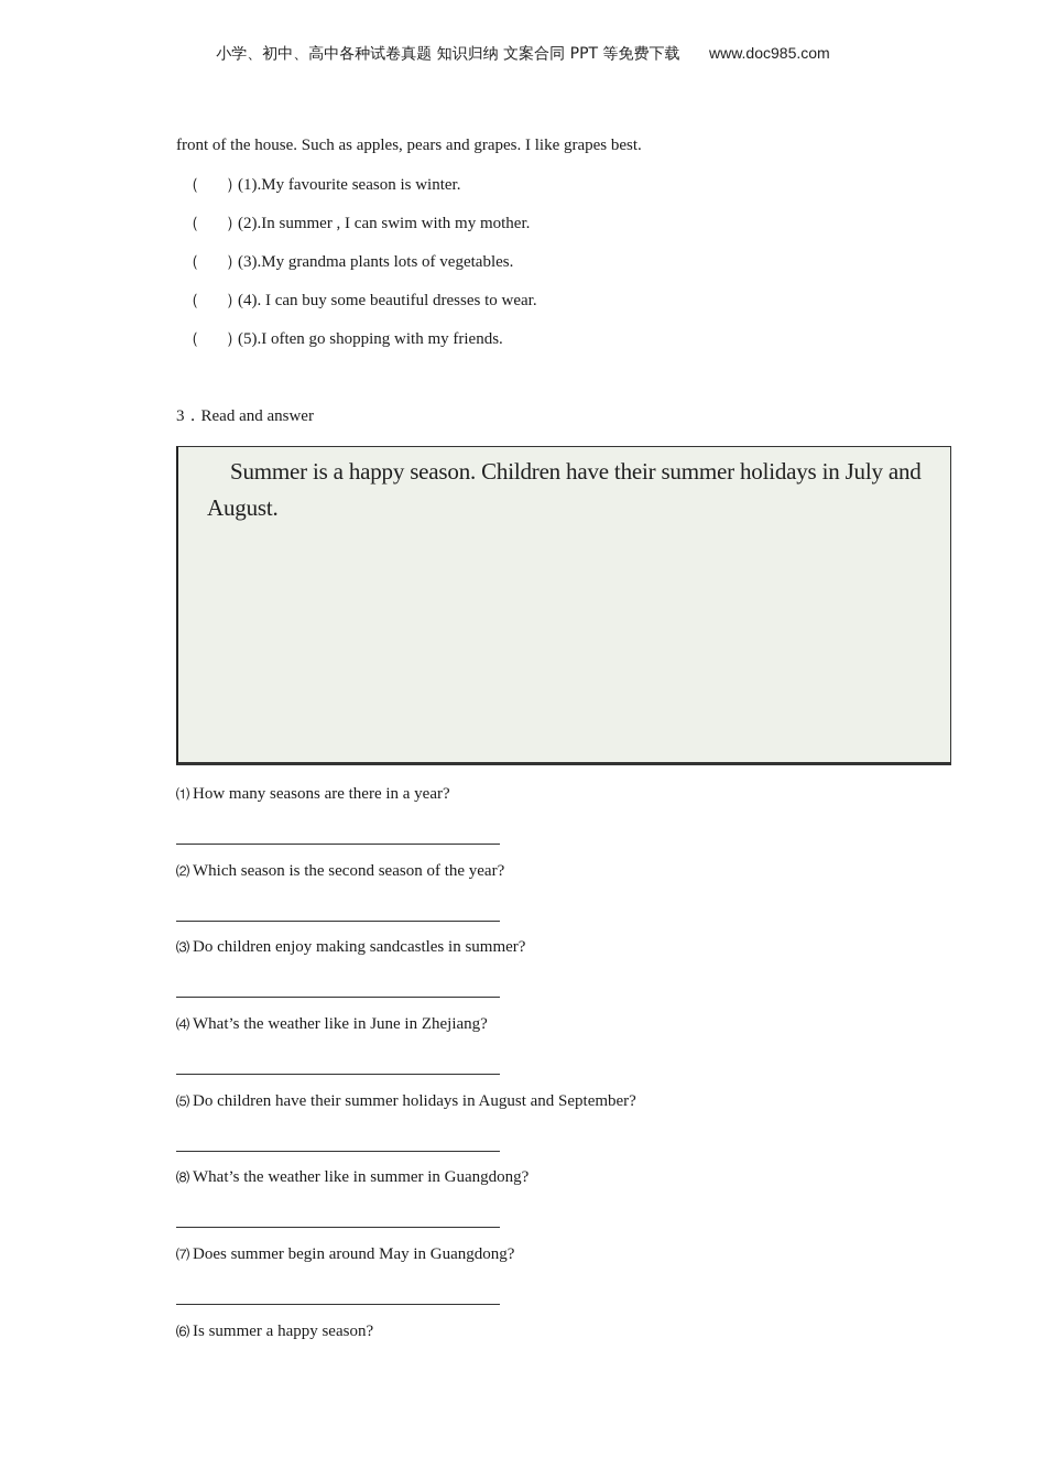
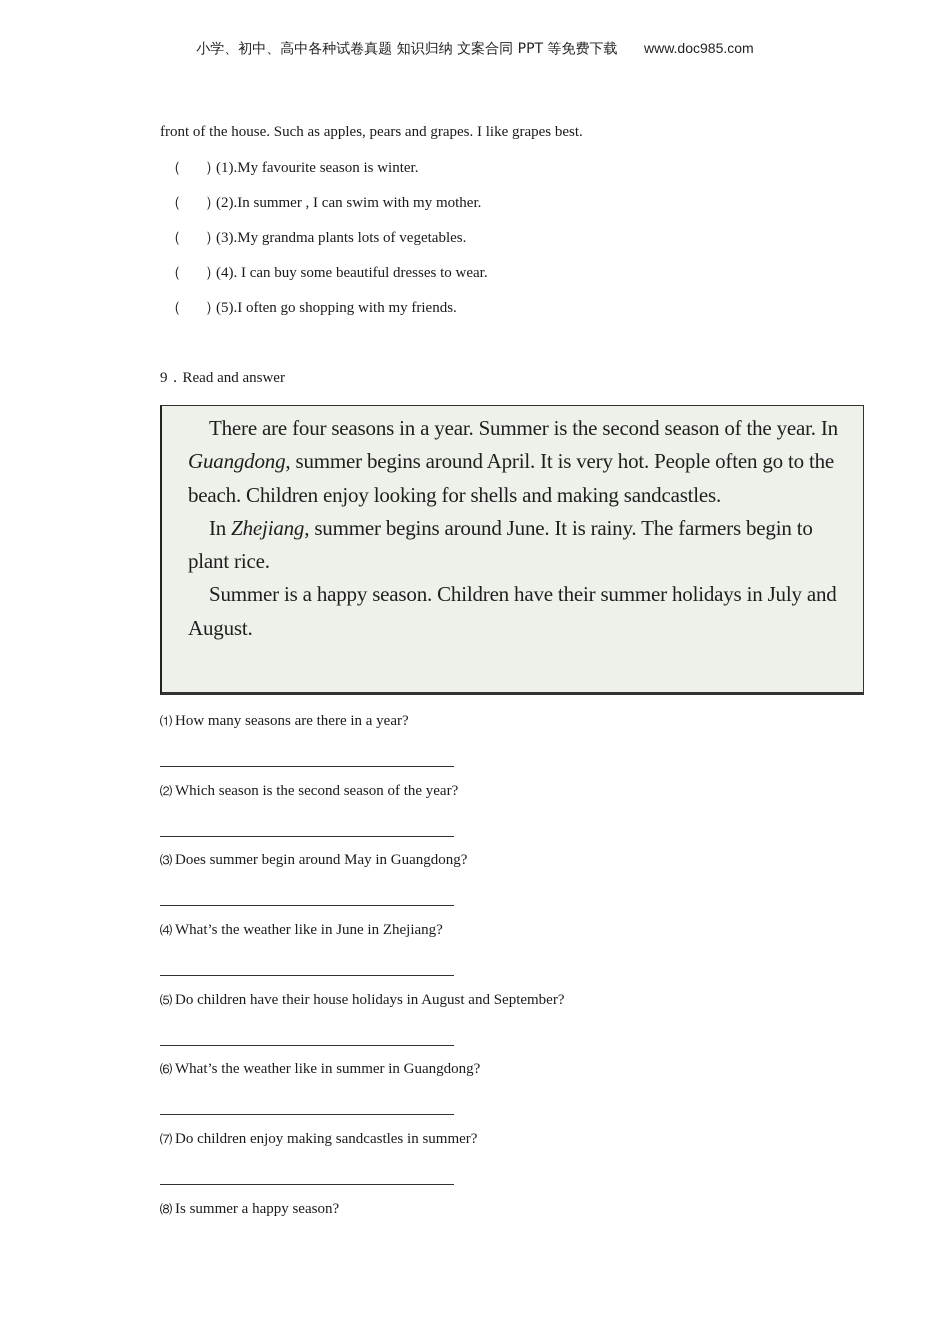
  小学、初中、高中各种试卷真题 知识归纳 文案合同 PPT 等免费下载 www.doc985.com
  front of the house. Such as apples, pears and grapes. I like grapes best.
  （ ）(1).My favourite season is winter.
  （ ）(2).In summer , I can swim with my mother.
  （ ）(3).My grandma plants lots of vegetables.
  （ ）(4). I can buy some beautiful dresses to wear.
  （ ）(5).I often go shopping with my friends.
- 3．Read and answer
+ 9．Read and answer
+ There are four seasons in a year. Summer is the second season of the year. In Guangdong, summer begins around April. It is very hot. People often go to the beach. Children enjoy looking for shells and making sandcastles.
+ In Zhejiang, summer begins around June. It is rainy. The farmers begin to plant rice.
  Summer is a happy season. Children have their summer holidays in July and August.
  ⑴ How many seasons are there in a year?
  ⑵ Which season is the second season of the year?
- ⑶ Do children enjoy making sandcastles in summer?
+ ⑶ Does summer begin around May in Guangdong?
  ⑷ What’s the weather like in June in Zhejiang?
- ⑸ Do children have their summer holidays in August and September?
+ ⑸ Do children have their house holidays in August and September?
- ⑻ What’s the weather like in summer in Guangdong?
+ ⑹ What’s the weather like in summer in Guangdong?
- ⑺ Does summer begin around May in Guangdong?
+ ⑺ Do children enjoy making sandcastles in summer?
- ⑹ Is summer a happy season?
+ ⑻ Is summer a happy season?
